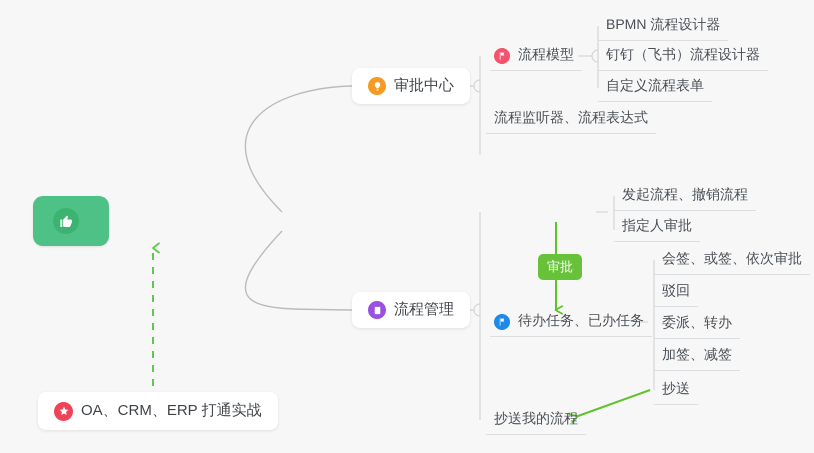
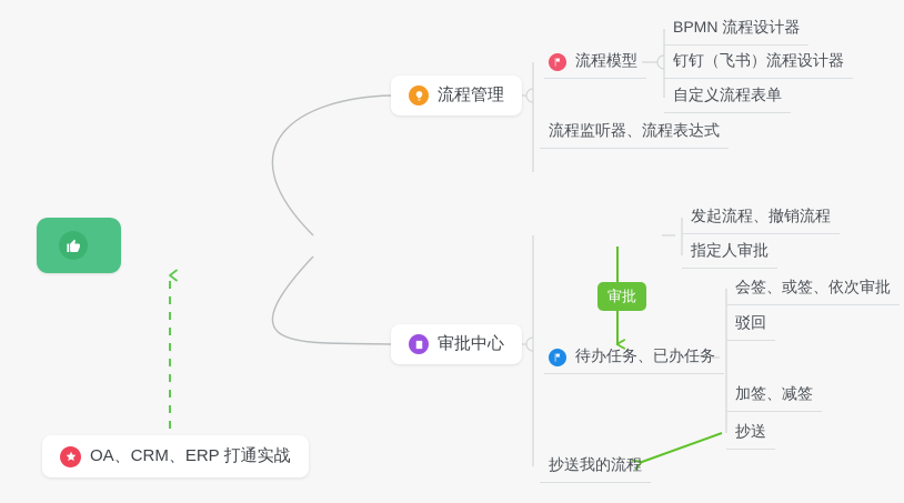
- 审批中心
+ 流程管理
  流程模型
  BPMN 流程设计器
  钉钉（飞书）流程设计器
  自定义流程表单
  流程监听器、流程表达式
- 流程管理
+ 审批中心
  发起流程、撤销流程
  指定人审批
  待办任务、已办任务
  会签、或签、依次审批
  驳回
- 委派、转办
  加签、减签
  抄送
  抄送我的流程
  审批
  OA、CRM、ERP 打通实战
